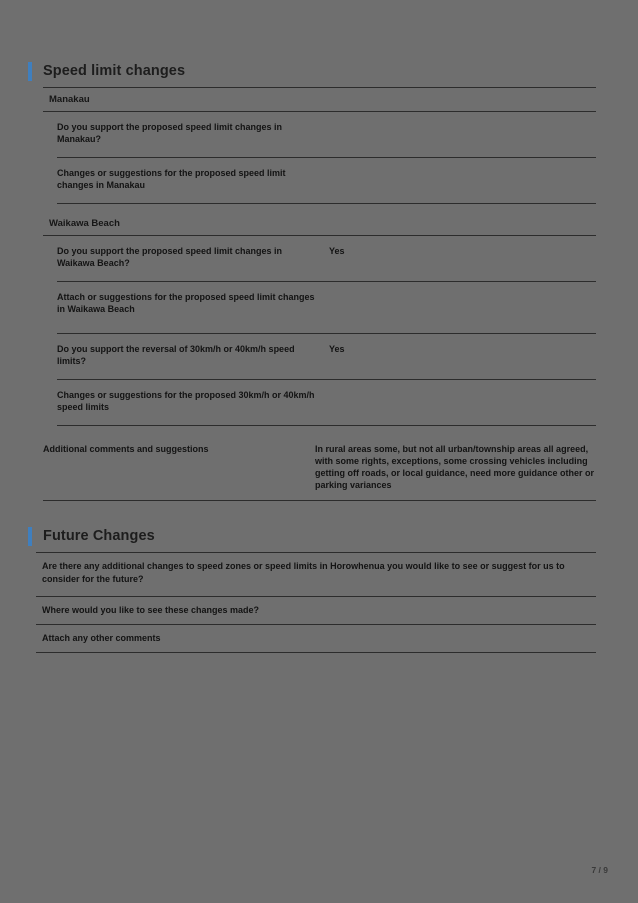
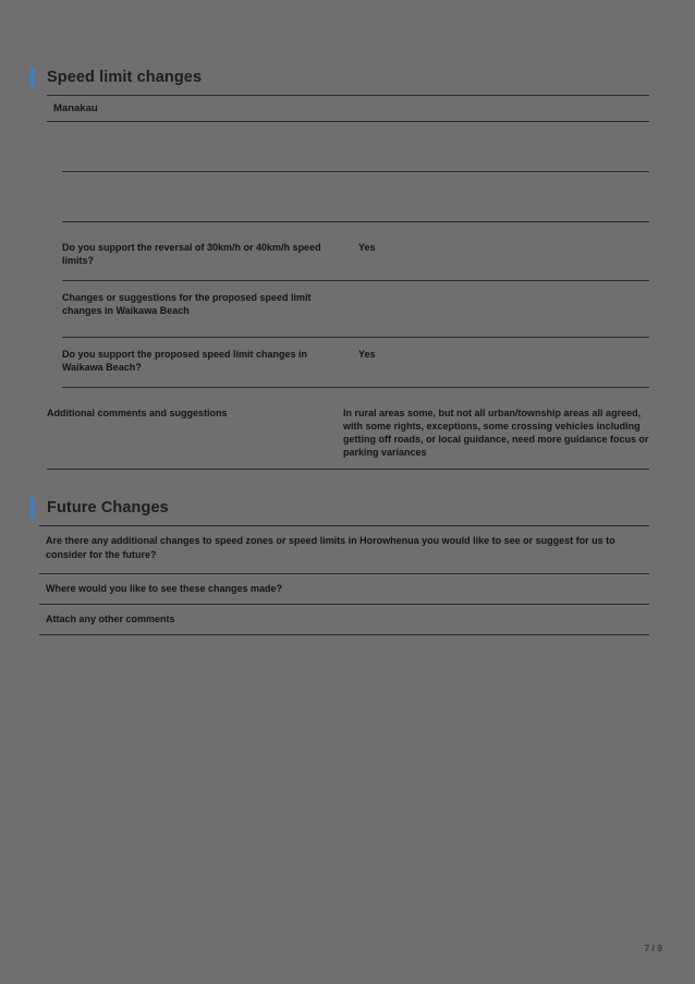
  Speed limit changes
  Manakau
- Do you support the proposed speed limit changes in Manakau?
- Changes or suggestions for the proposed speed limit changes in Manakau
- Waikawa Beach
- Do you support the proposed speed limit changes in Waikawa Beach?
+ Do you support the reversal of 30km/h or 40km/h speed limits?
  Yes
- Attach or suggestions for the proposed speed limit changes in Waikawa Beach
+ Changes or suggestions for the proposed speed limit changes in Waikawa Beach
- Do you support the reversal of 30km/h or 40km/h speed limits?
+ Do you support the proposed speed limit changes in Waikawa Beach?
  Yes
- Changes or suggestions for the proposed 30km/h or 40km/h speed limits
  Additional comments and suggestions
- In rural areas some, but not all urban/township areas all agreed, with some rights, exceptions, some crossing vehicles including getting off roads, or local guidance, need more guidance other or parking variances
+ In rural areas some, but not all urban/township areas all agreed, with some rights, exceptions, some crossing vehicles including getting off roads, or local guidance, need more guidance focus or parking variances
  Future Changes
  Are there any additional changes to speed zones or speed limits in Horowhenua you would like to see or suggest for us to consider for the future?
  Where would you like to see these changes made?
  Attach any other comments
  7 / 9
